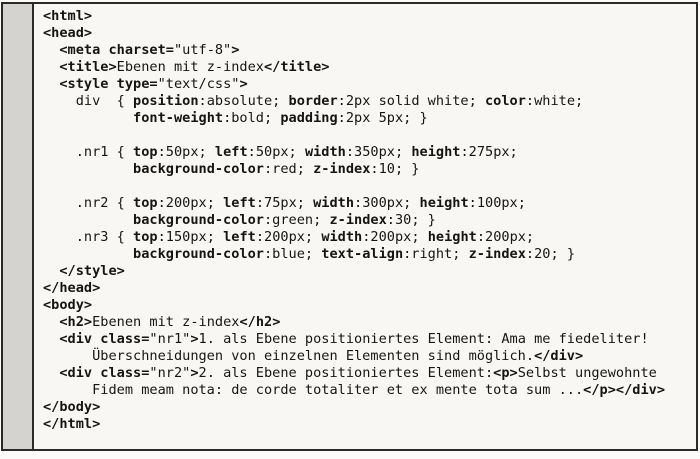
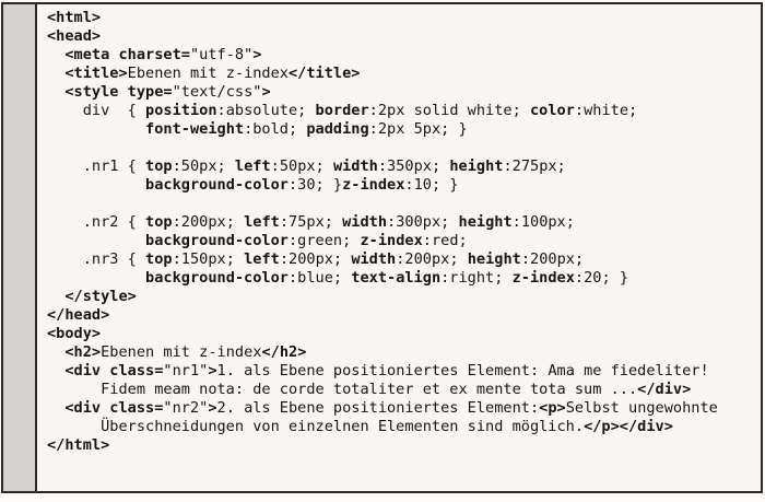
  <html>
  <head>
  <meta charset="utf-8">
  <title>Ebenen mit z-index</title>
  <style type="text/css">
  div { position:absolute; border:2px solid white; color:white;
  font-weight:bold; padding:2px 5px; }
  .nr1 { top:50px; left:50px; width:350px; height:275px;
- background-color:red; z-index:10; }
+ background-color:30; }z-index:10; }
  .nr2 { top:200px; left:75px; width:300px; height:100px;
- background-color:green; z-index:30; }
+ background-color:green; z-index:red;
  .nr3 { top:150px; left:200px; width:200px; height:200px;
  background-color:blue; text-align:right; z-index:20; }
  </style>
  </head>
  <body>
  <h2>Ebenen mit z-index</h2>
  <div class="nr1">1. als Ebene positioniertes Element: Ama me fiedeliter!
- Überschneidungen von einzelnen Elementen sind möglich.</div>
+ Fidem meam nota: de corde totaliter et ex mente tota sum ...</div>
  <div class="nr2">2. als Ebene positioniertes Element:<p>Selbst ungewohnte
- Fidem meam nota: de corde totaliter et ex mente tota sum ...</p></div>
+ Überschneidungen von einzelnen Elementen sind möglich.</p></div>
- </body>
  </html>
